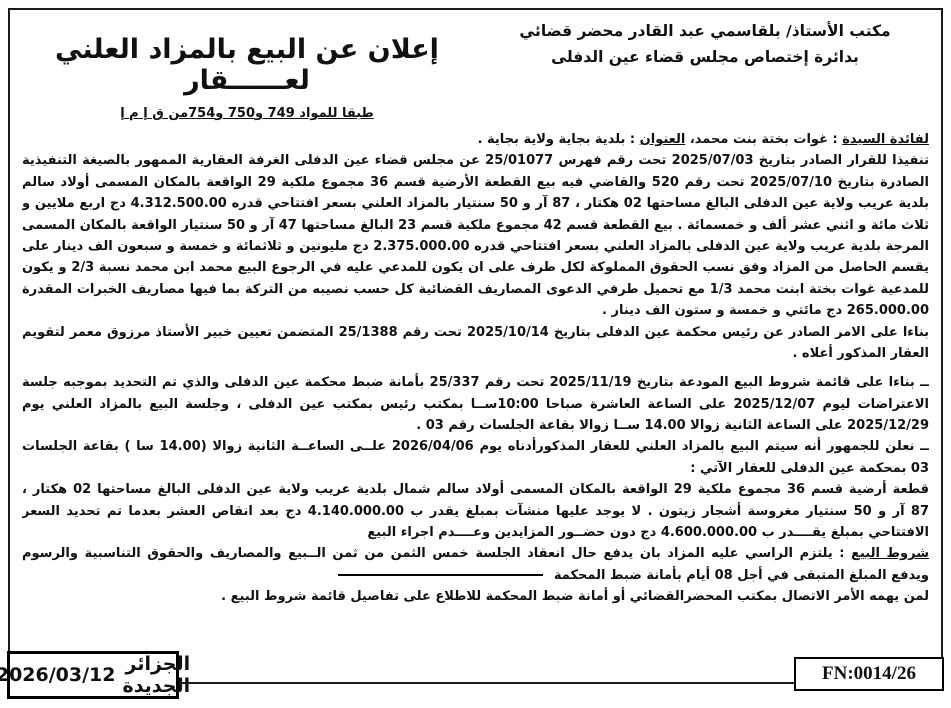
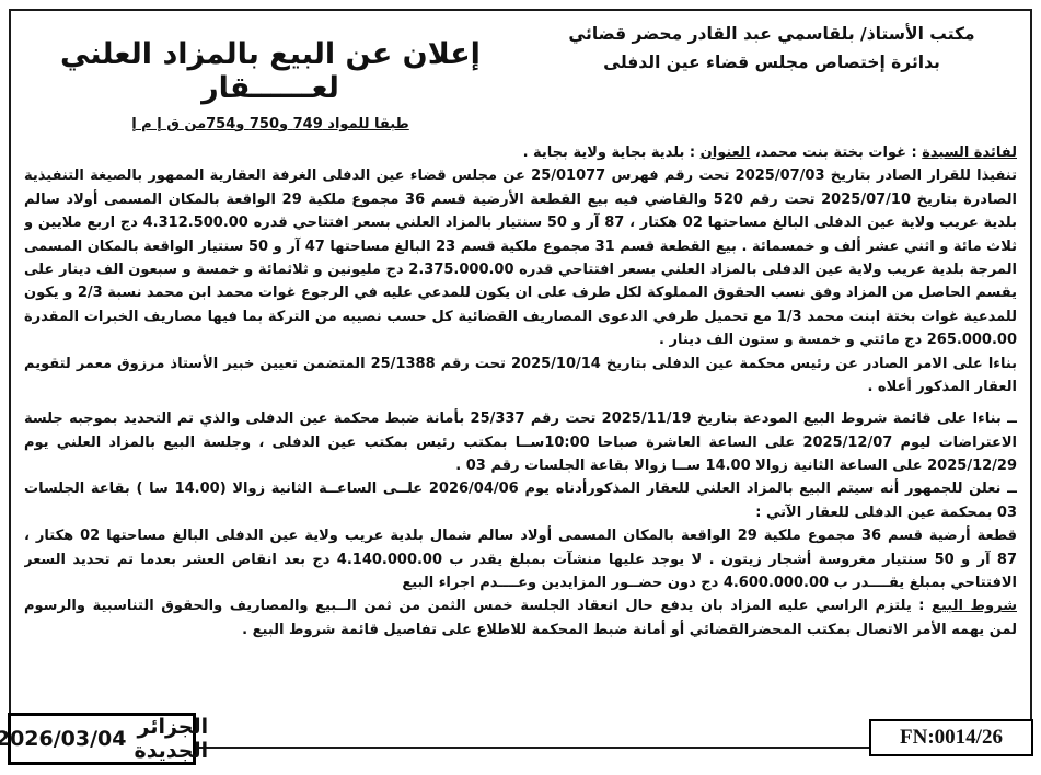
  مكتب الأستاذ/ بلقاسمي عبد القادر محضر قضائي
  بدائرة إختصاص مجلس قضاء عين الدفلى
  إعلان عن البيع بالمزاد العلني لعــــــقار
  طبقا للمواد 749 و750 و754من ق إ م إ
  لفائدة السيدة : غوات بختة بنت محمد، العنوان : بلدية بجاية ولاية بجاية .
  تنفيذا للقرار الصادر بتاريخ 2025/07/03 تحت رقم فهرس 25/01077 عن مجلس قضاء عين الدفلى الغرفة العقارية الممهور بالصيغة التنفيذية
  الصادرة بتاريخ 2025/07/10 تحت رقم 520 والقاضي فيه بيع القطعة الأرضية قسم 36 مجموع ملكية 29 الواقعة بالمكان المسمى أولاد سالم
  بلدية عريب ولاية عين الدفلى البالغ مساحتها 02 هكتار ، 87 آر و 50 سنتيار بالمزاد العلني بسعر افتتاحي قدره 4.312.500.00 دج اربع ملايين و
- ثلاث مائة و اثني عشر ألف و خمسمائة . بيع القطعة قسم 42 مجموع ملكية قسم 23 البالغ مساحتها 47 آر و 50 سنتيار الواقعة بالمكان المسمى
+ ثلاث مائة و اثني عشر ألف و خمسمائة . بيع القطعة قسم 31 مجموع ملكية قسم 23 البالغ مساحتها 47 آر و 50 سنتيار الواقعة بالمكان المسمى
  المرجة بلدية عريب ولاية عين الدفلى بالمزاد العلني بسعر افتتاحي قدره 2.375.000.00 دج مليونين و ثلاثمائة و خمسة و سبعون الف دينار على
- يقسم الحاصل من المزاد وفق نسب الحقوق المملوكة لكل طرف على ان يكون للمدعي عليه في الرجوع البيع محمد ابن محمد نسبة 2/3 و يكون
+ يقسم الحاصل من المزاد وفق نسب الحقوق المملوكة لكل طرف على ان يكون للمدعي عليه في الرجوع غوات محمد ابن محمد نسبة 2/3 و يكون
  للمدعية غوات بختة ابنت محمد 1/3 مع تحميل طرفي الدعوى المصاريف القضائية كل حسب نصيبه من التركة بما فيها مصاريف الخبرات المقدرة
  265.000.00 دج مائتي و خمسة و ستون الف دينار .
  بناءا على الامر الصادر عن رئيس محكمة عين الدفلى بتاريخ 2025/10/14 تحت رقم 25/1388 المتضمن تعيين خبير الأستاذ مرزوق معمر لتقويم
  العقار المذكور أعلاه .
  ــ بناءا على قائمة شروط البيع المودعة بتاريخ 2025/11/19 تحت رقم 25/337 بأمانة ضبط محكمة عين الدفلى والذي تم التحديد بموجبه جلسة
  الاعتراضات ليوم 2025/12/07 على الساعة العاشرة صباحا 10:00ســا بمكتب رئيس بمكتب عين الدفلى ، وجلسة البيع بالمزاد العلني يوم
  2025/12/29 على الساعة الثانية زوالا 14.00 ســا زوالا بقاعة الجلسات رقم 03 .
  ــ نعلن للجمهور أنه سيتم البيع بالمزاد العلني للعقار المذكورأدناه يوم 2026/04/06 علــى الساعــة الثانية زوالا (14.00 سا ) بقاعة الجلسات
  03 بمحكمة عين الدفلى للعقار الآتي :
  قطعة أرضية قسم 36 مجموع ملكية 29 الواقعة بالمكان المسمى أولاد سالم شمال بلدية عريب ولاية عين الدفلى البالغ مساحتها 02 هكتار ،
  87 آر و 50 سنتيار مغروسة أشجار زيتون . لا يوجد عليها منشآت بمبلغ يقدر ب 4.140.000.00 دج بعد انقاص العشر بعدما تم تحديد السعر
  الافتتاحي بمبلغ يقــــدر ب 4.600.000.00 دج دون حضــور المزايدين وعــــدم اجراء البيع
  شروط البيع : يلتزم الراسي عليه المزاد بان يدفع حال انعقاد الجلسة خمس الثمن من ثمن الــبيع والمصاريف والحقوق التناسبية والرسوم
- ويدفع المبلغ المتبقى في أجل 08 أيام بأمانة ضبط المحكمة
  لمن يهمه الأمر الاتصال بمكتب المحضرالقضائي أو أمانة ضبط المحكمة للاطلاع على تفاصيل قائمة شروط البيع .
  الجزائر الجديدة
- 2026/03/12
+ 2026/03/04
  FN:0014/26
